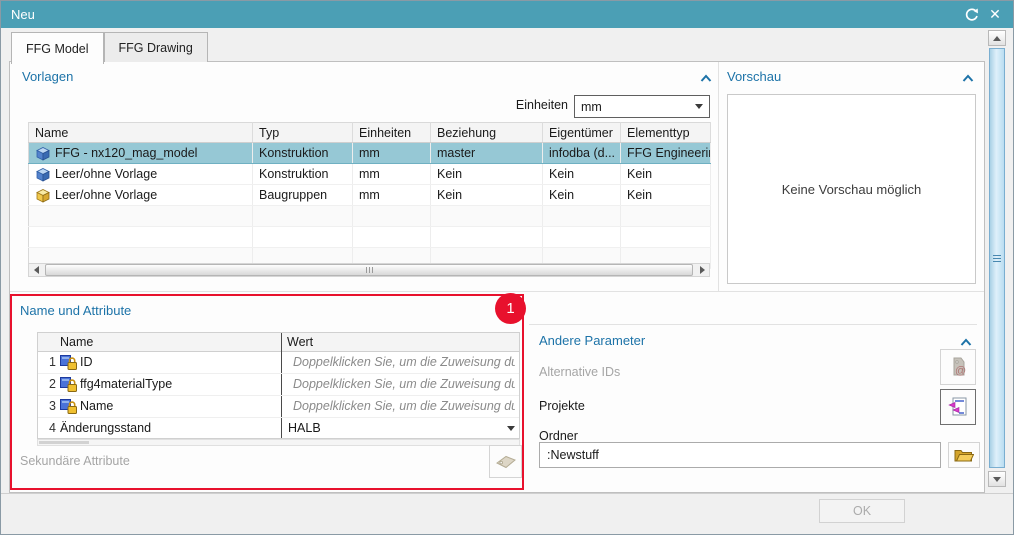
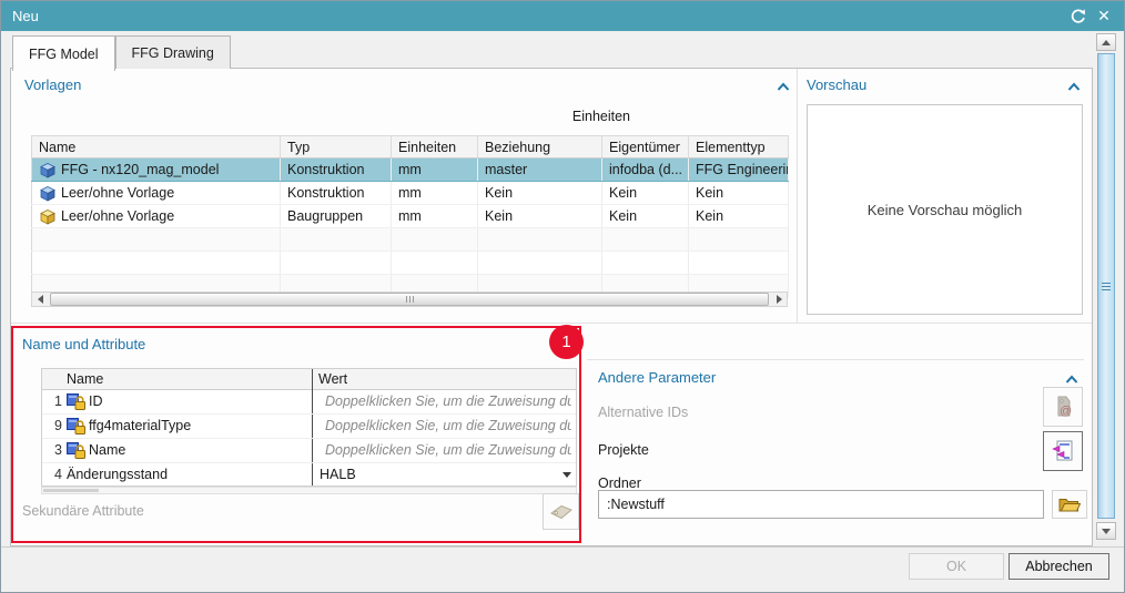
  Neu
  ✕
  FFG Model
  FFG Drawing
  Vorlagen
  Einheiten
- mm
  Name	Typ	Einheiten	Beziehung	Eigentümer	Elementtyp
  FFG - nx120_mag_model	Konstruktion	mm	master	infodba (d...	FFG Engineeri
  Leer/ohne Vorlage	Konstruktion	mm	Kein	Kein	Kein
  Leer/ohne Vorlage	Baugruppen	mm	Kein	Kein	Kein
  Vorschau
  Keine Vorschau möglich
  Name und Attribute
  Name
  Wert
  1
  ID
  Doppelklicken Sie, um die Zuweisung du
- 2
+ 9
  ffg4materialType
  Doppelklicken Sie, um die Zuweisung du
  3
  Name
  Doppelklicken Sie, um die Zuweisung du
  4
  Änderungsstand
  HALB
  Sekundäre Attribute
  1
  Andere Parameter
  Alternative IDs
  @
  Projekte
  Ordner
  :Newstuff
  OK
+ Abbrechen
